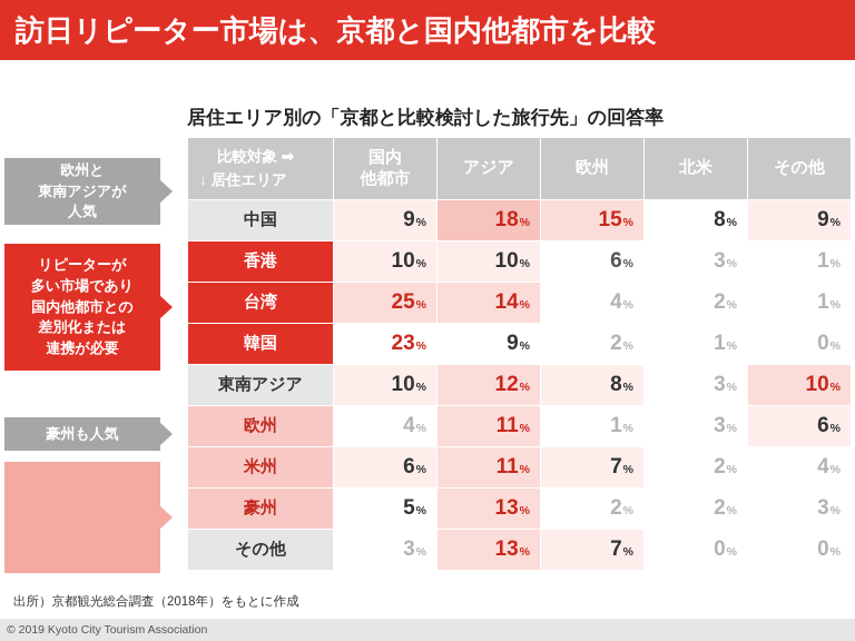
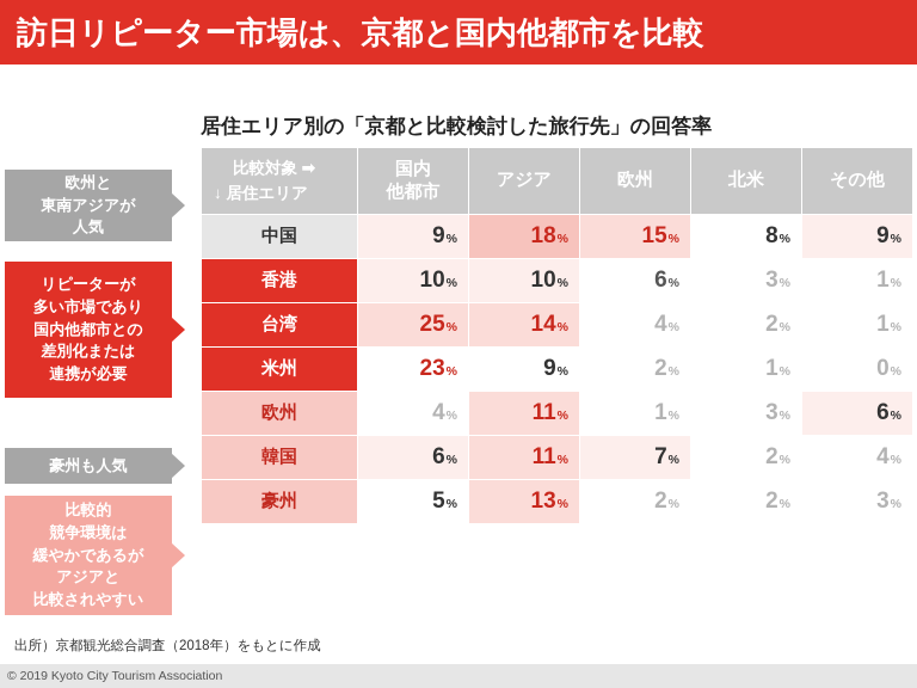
  訪日リピーター市場は、京都と国内他都市を比較
  居住エリア別の「京都と比較検討した旅行先」の回答率
  欧州と
  東南アジアが
  人気
  リピーターが
  多い市場であり
  国内他都市との
  差別化または
  連携が必要
  豪州も人気
+ 比較的
+ 競争環境は
+ 緩やかであるが
+ アジアと
+ 比較されやすい
  比較対象 ➡ ↓ 居住エリア	国内他都市	アジア	欧州	北米	その他
  中国	9%	18%	15%	8%	9%
  香港	10%	10%	6%	3%	1%
  台湾	25%	14%	4%	2%	1%
- 韓国	23%	9%	2%	1%	0%
+ 米州	23%	9%	2%	1%	0%
- 東南アジア	10%	12%	8%	3%	10%
  欧州	4%	11%	1%	3%	6%
- 米州	6%	11%	7%	2%	4%
+ 韓国	6%	11%	7%	2%	4%
  豪州	5%	13%	2%	2%	3%
- その他	3%	13%	7%	0%	0%
  出所）京都観光総合調査（2018年）をもとに作成
  © 2019 Kyoto City Tourism Association
